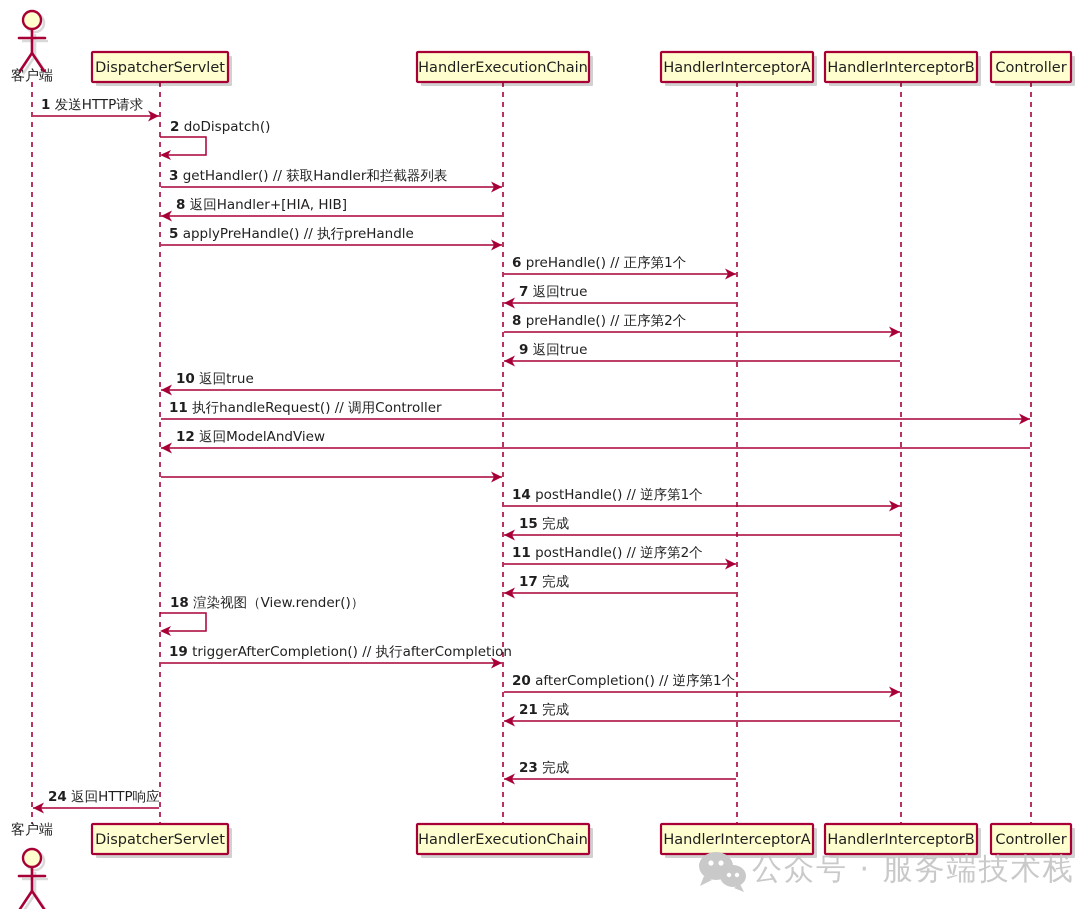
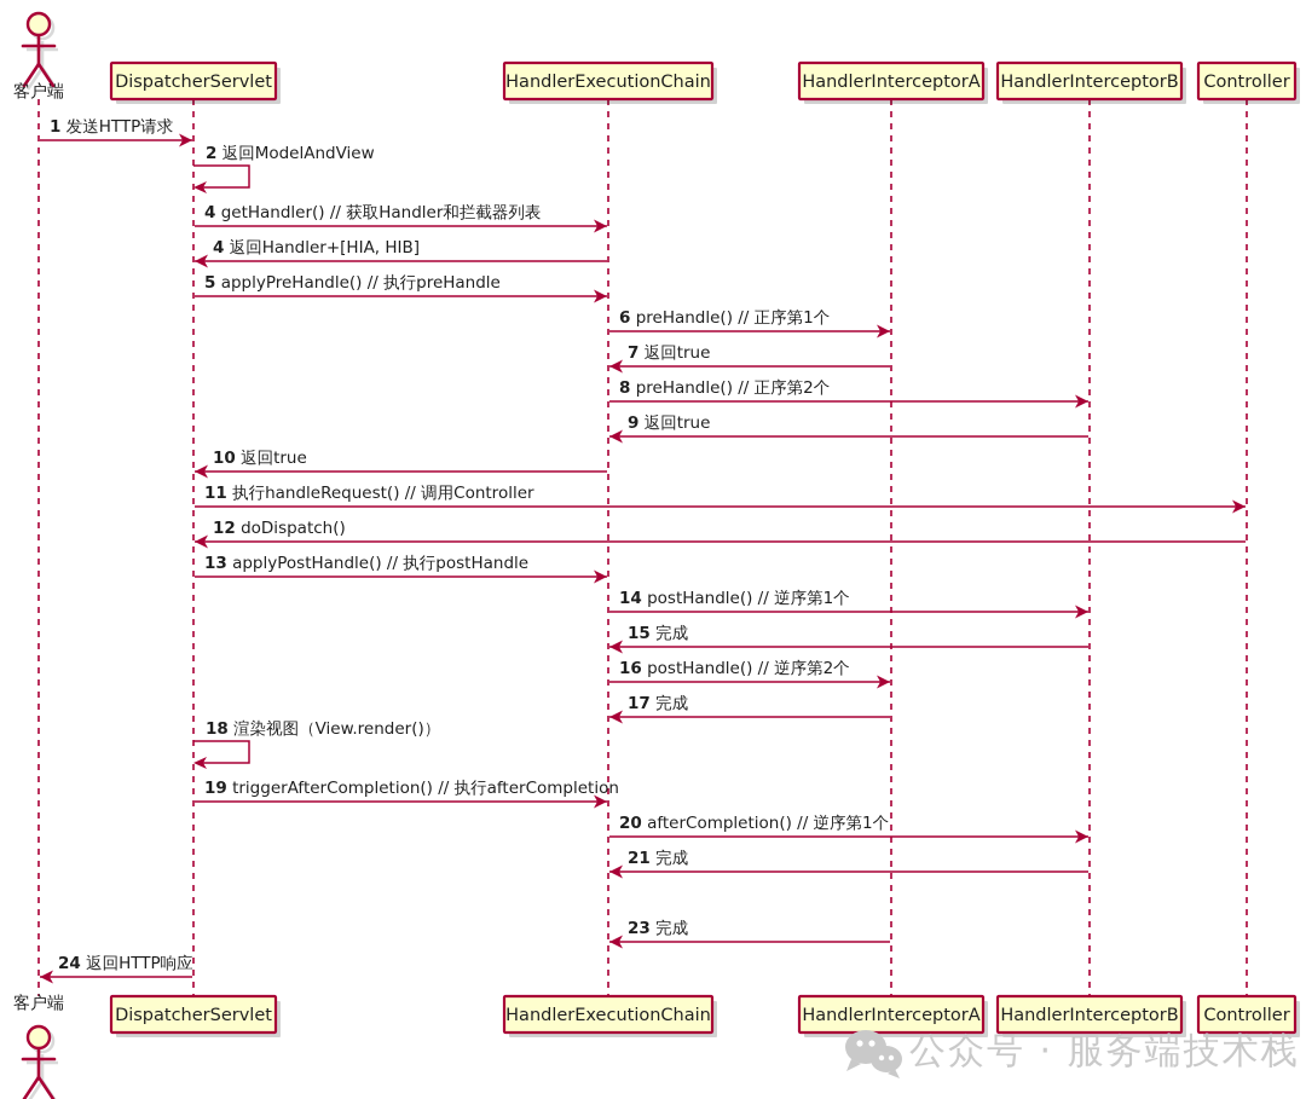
  1 发送HTTP请求
- 2 doDispatch()
+ 2 返回ModelAndView
- 3 getHandler() // 获取Handler和拦截器列表
+ 4 getHandler() // 获取Handler和拦截器列表
- 8 返回Handler+[HIA, HIB]
+ 4 返回Handler+[HIA, HIB]
  5 applyPreHandle() // 执行preHandle
  6 preHandle() // 正序第1个
  7 返回true
  8 preHandle() // 正序第2个
  9 返回true
  10 返回true
  11 执行handleRequest() // 调用Controller
- 12 返回ModelAndView
+ 12 doDispatch()
+ 13 applyPostHandle() // 执行postHandle
  14 postHandle() // 逆序第1个
  15 完成
- 11 postHandle() // 逆序第2个
+ 16 postHandle() // 逆序第2个
  17 完成
  18 渲染视图（View.render()）
  19 triggerAfterCompletion() // 执行afterCompletion
  20 afterCompletion() // 逆序第1个
  21 完成
  23 完成
  24 返回HTTP响应
  客户端
  客户端
  DispatcherServlet
  DispatcherServlet
  HandlerExecutionChain
  HandlerExecutionChain
  HandlerInterceptorA
  HandlerInterceptorA
  HandlerInterceptorB
  HandlerInterceptorB
  Controller
  Controller
  公众号 · 服务端技术栈
